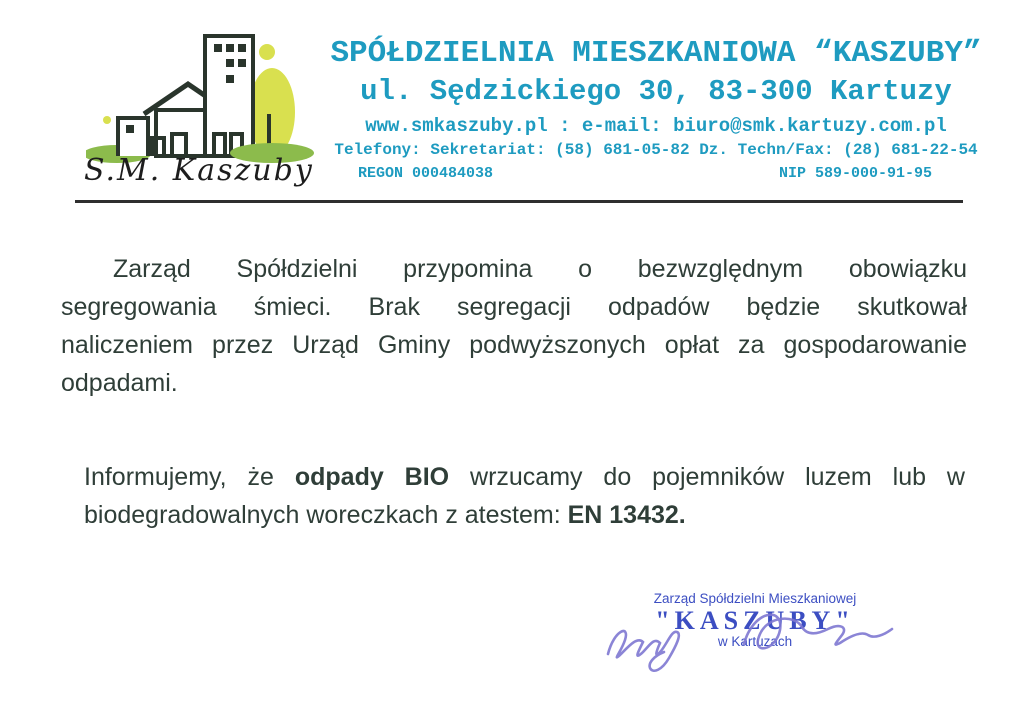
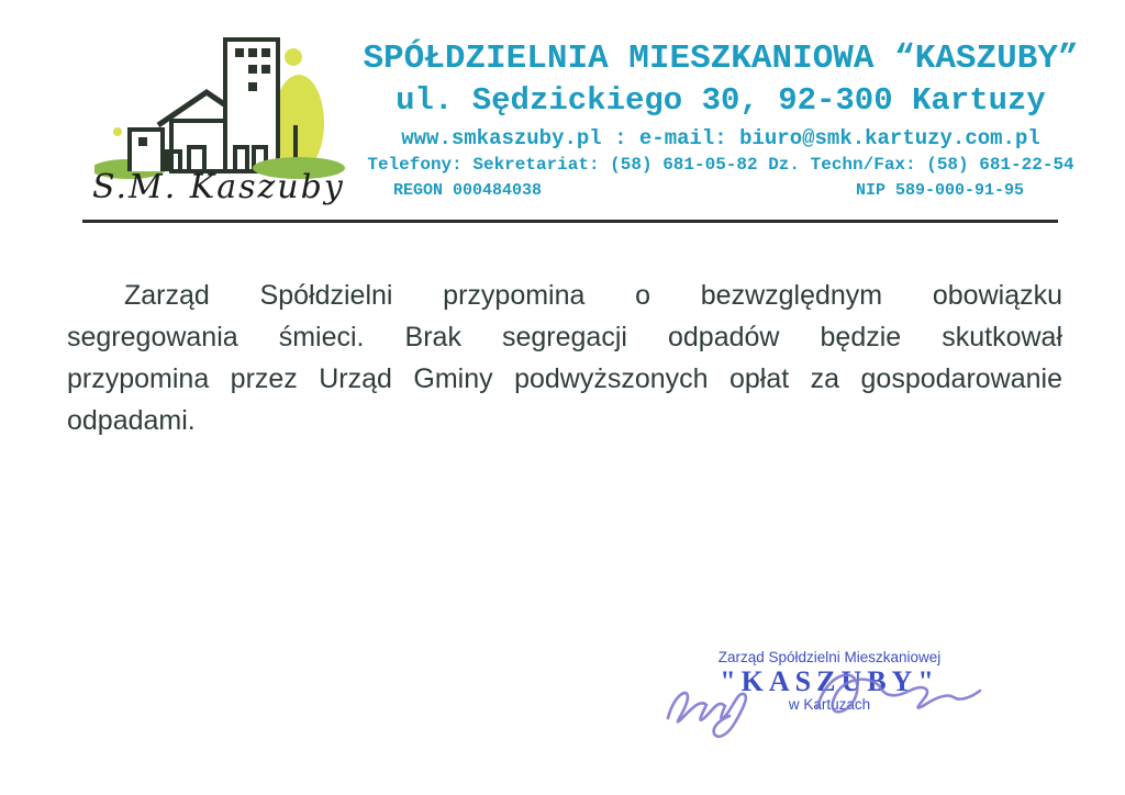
  S.M. Kaszuby
  SPÓŁDZIELNIA MIESZKANIOWA “KASZUBY”
- ul. Sędzickiego 30, 83-300 Kartuzy
+ ul. Sędzickiego 30, 92-300 Kartuzy
  www.smkaszuby.pl : e-mail: biuro@smk.kartuzy.com.pl
- Telefony: Sekretariat: (58) 681-05-82 Dz. Techn/Fax: (28) 681-22-54
+ Telefony: Sekretariat: (58) 681-05-82 Dz. Techn/Fax: (58) 681-22-54
  REGON 000484038
  NIP 589-000-91-95
  Zarząd Spółdzielni przypomina o bezwzględnym obowiązku
  segregowania śmieci. Brak segregacji odpadów będzie skutkował
- naliczeniem przez Urząd Gminy podwyższonych opłat za gospodarowanie
+ przypomina przez Urząd Gminy podwyższonych opłat za gospodarowanie
  odpadami.
- Informujemy, że odpady BIO wrzucamy do pojemników luzem lub w
- biodegradowalnych woreczkach z atestem: EN 13432.
  Zarząd Spółdzielni Mieszkaniowej
  "KASZBY"
  w Krtuzch
